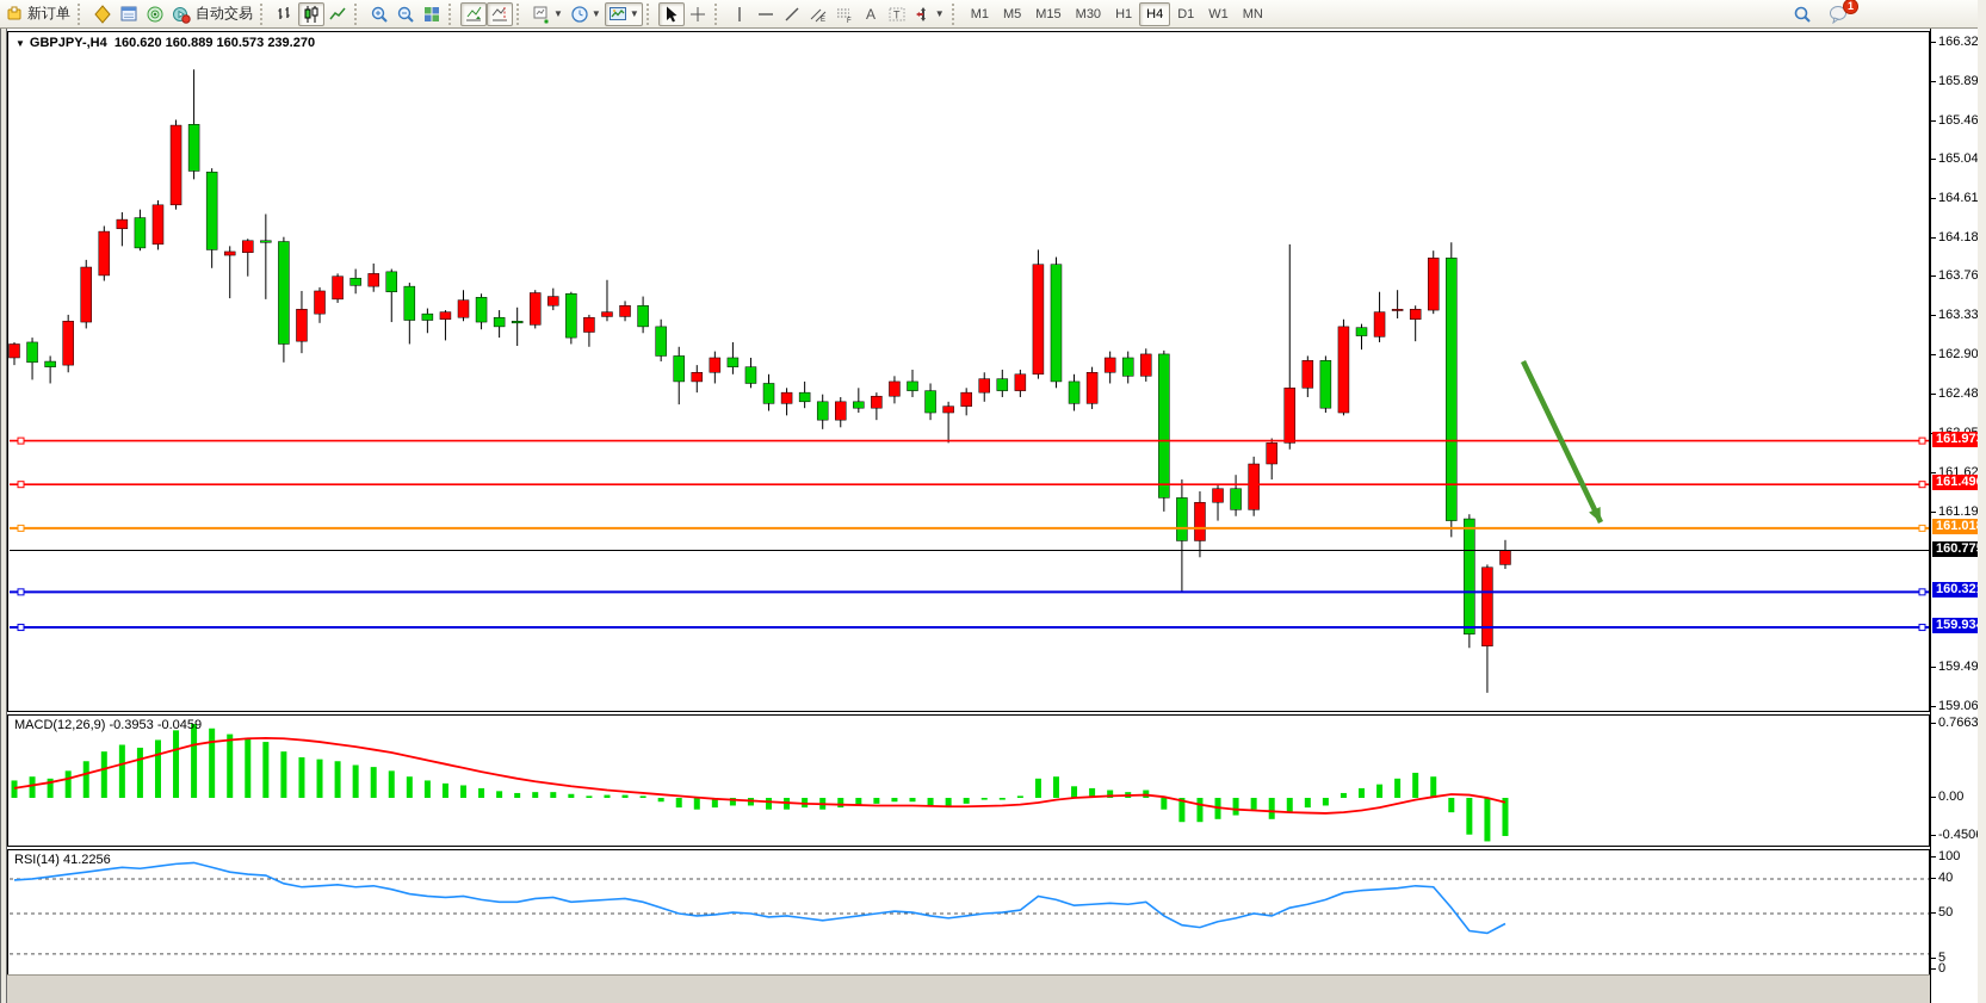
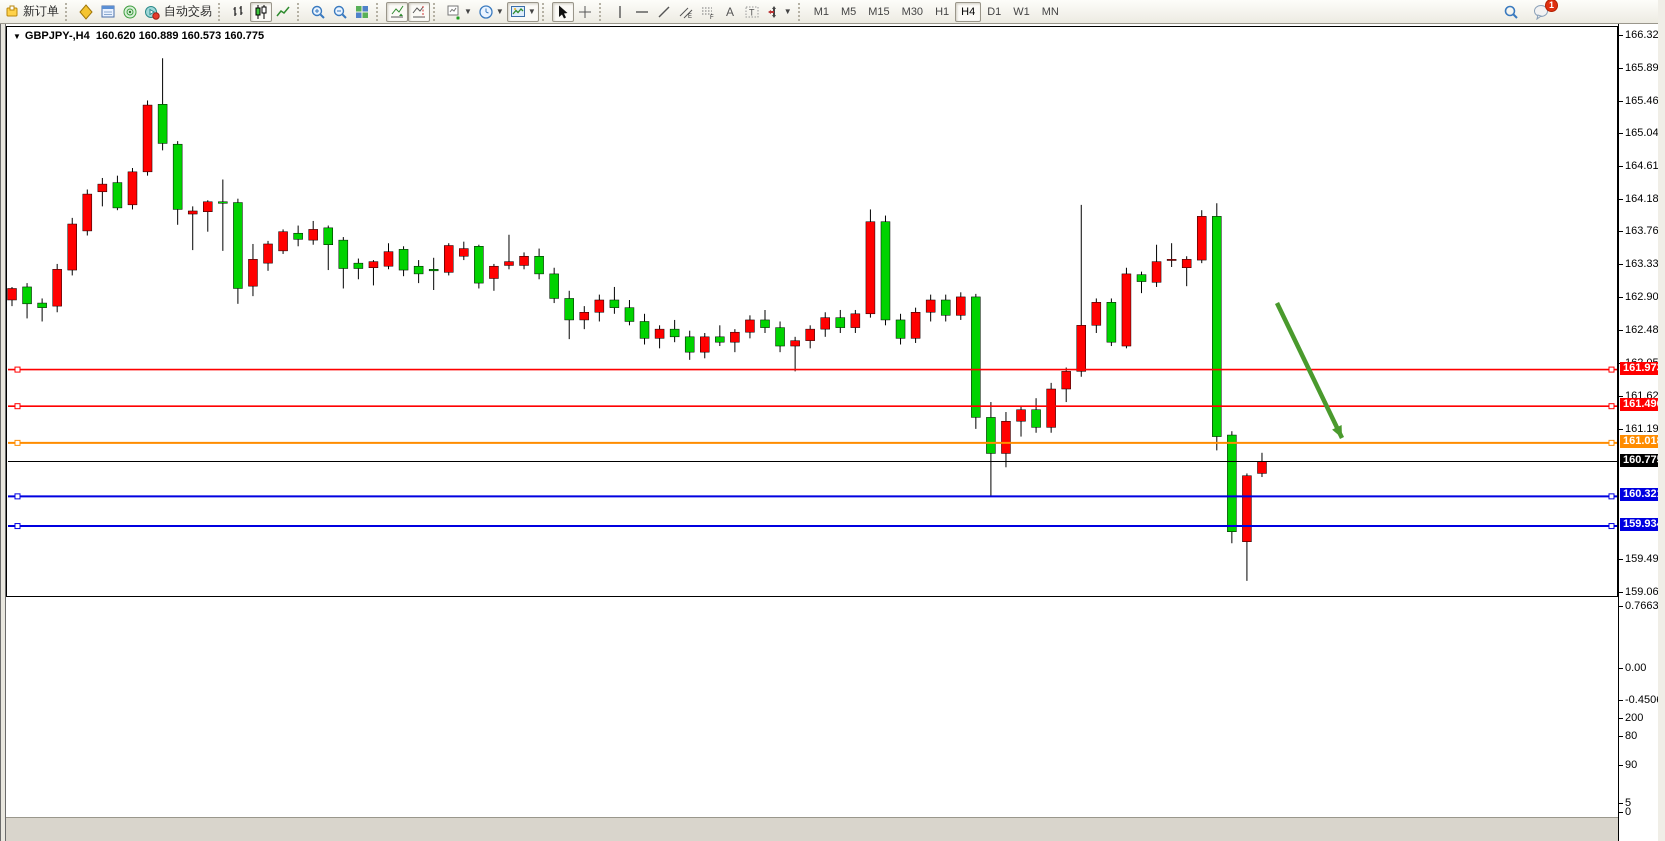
  新订单
  自动交易
  ▼
  ▼
  ▼
  A
  T
  ▼
  M1
  M5
  M15
  M30
  H1
  H4
  D1
  W1
  MN
  1
- ▼ GBPJPY-,H4 160.620 160.889 160.573 239.270
+ ▼ GBPJPY-,H4 160.620 160.889 160.573 160.775
- MACD(12,26,9) -0.3953 -0.0459
- RSI(14) 41.2256
  166.32
  165.89
  165.46
  165.04
  164.61
  164.18
  163.76
  163.33
  162.90
  162.48
  161.62
  161.19
  159.49
  159.06
  0.7663
  0.00
  -0.450
- 100
+ 200
- 40
+ 80
- 50
+ 90
  5
  0
  161.97
  161.49
  161.01
  160.77
  160.32
  159.93
